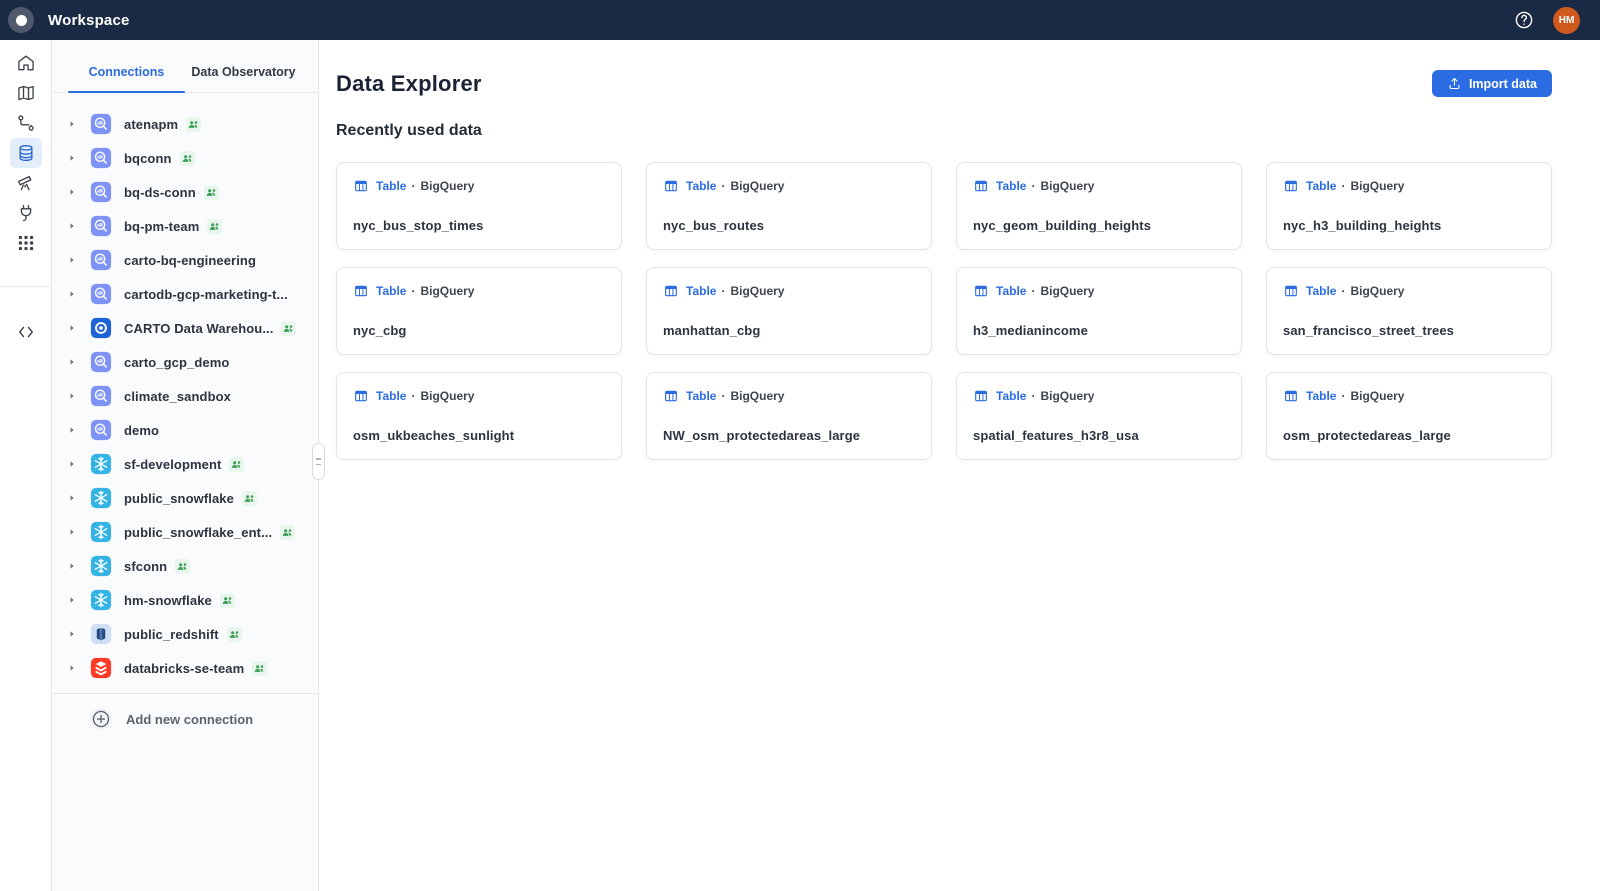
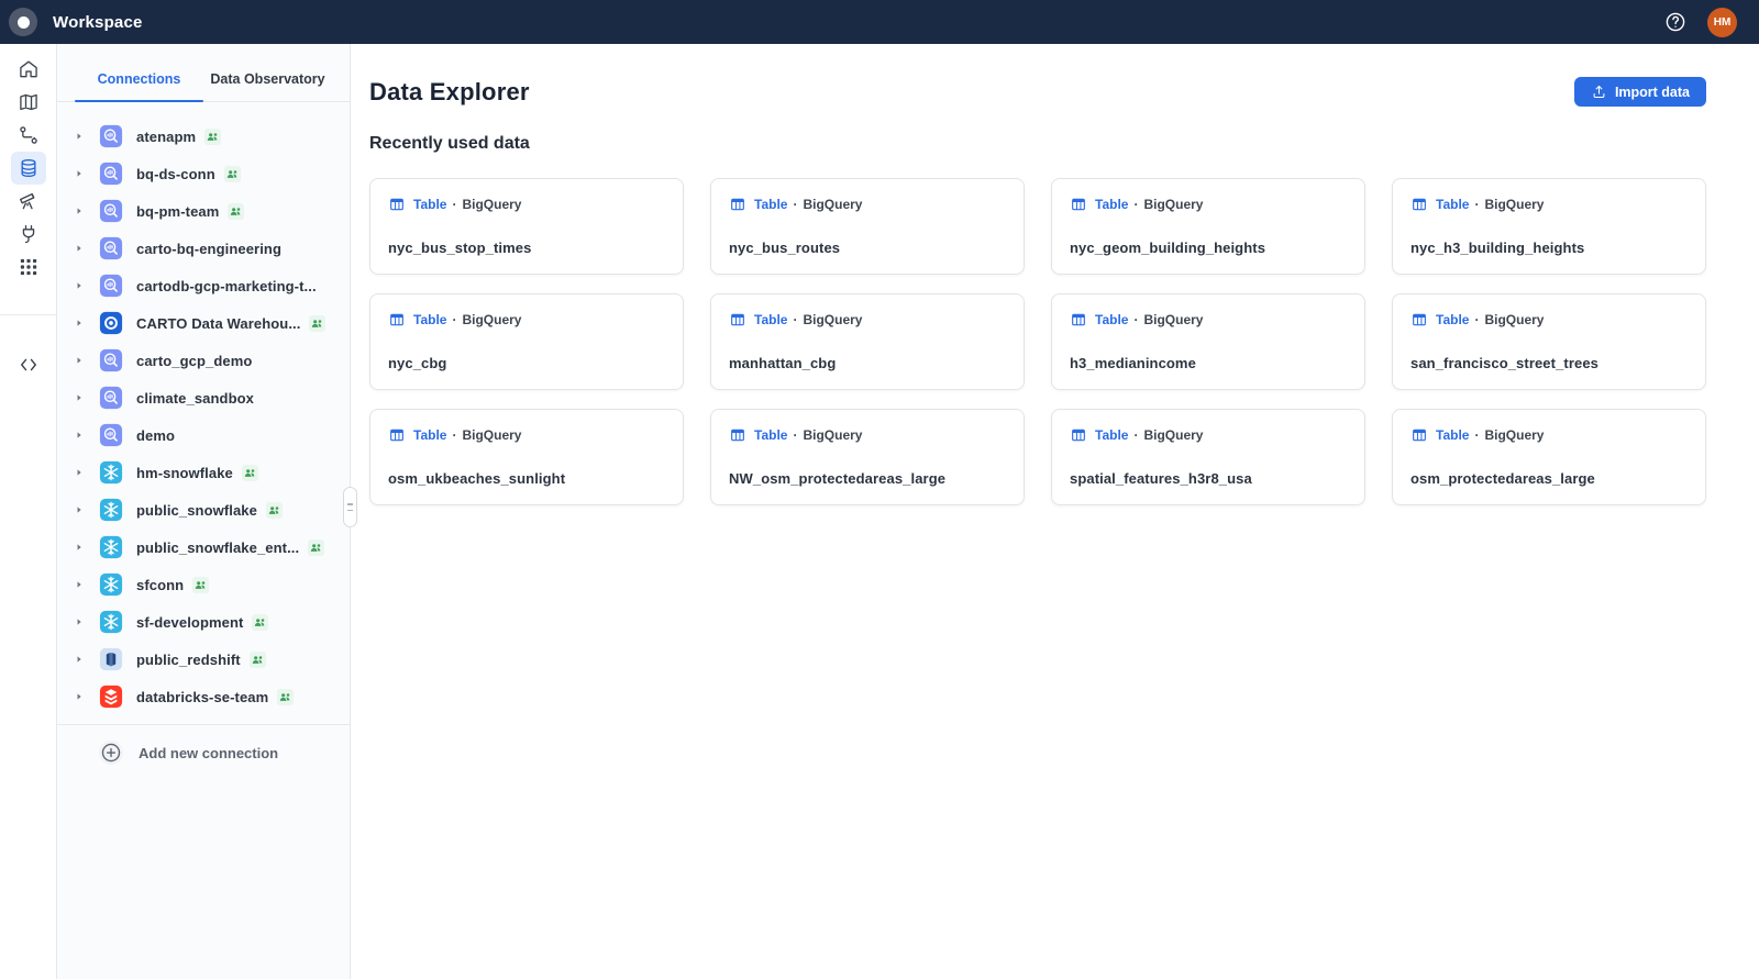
  Workspace
  HM
  Connections
  Data Observatory
  atenapm
- bqconn
  bq-ds-conn
  bq-pm-team
  carto-bq-engineering
  cartodb-gcp-marketing-t...
  CARTO Data Warehou...
  carto_gcp_demo
  climate_sandbox
  demo
- sf-development
+ hm-snowflake
  public_snowflake
  public_snowflake_ent...
  sfconn
- hm-snowflake
+ sf-development
  public_redshift
  databricks-se-team
  Add new connection
  Data Explorer
  Import data
  Recently used data
  Table
  ·
  BigQuery
  nyc_bus_stop_times
  Table
  ·
  BigQuery
  nyc_bus_routes
  Table
  ·
  BigQuery
  nyc_geom_building_heights
  Table
  ·
  BigQuery
  nyc_h3_building_heights
  Table
  ·
  BigQuery
  nyc_cbg
  Table
  ·
  BigQuery
  manhattan_cbg
  Table
  ·
  BigQuery
  h3_medianincome
  Table
  ·
  BigQuery
  san_francisco_street_trees
  Table
  ·
  BigQuery
  osm_ukbeaches_sunlight
  Table
  ·
  BigQuery
  NW_osm_protectedareas_large
  Table
  ·
  BigQuery
  spatial_features_h3r8_usa
  Table
  ·
  BigQuery
  osm_protectedareas_large
